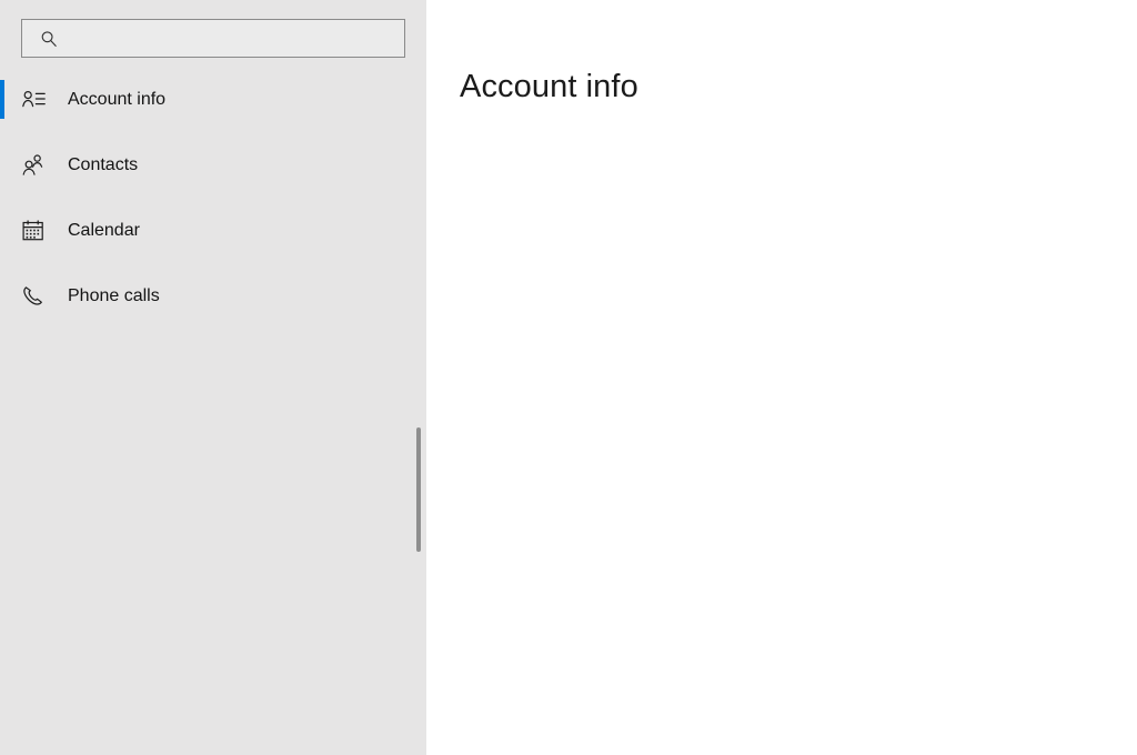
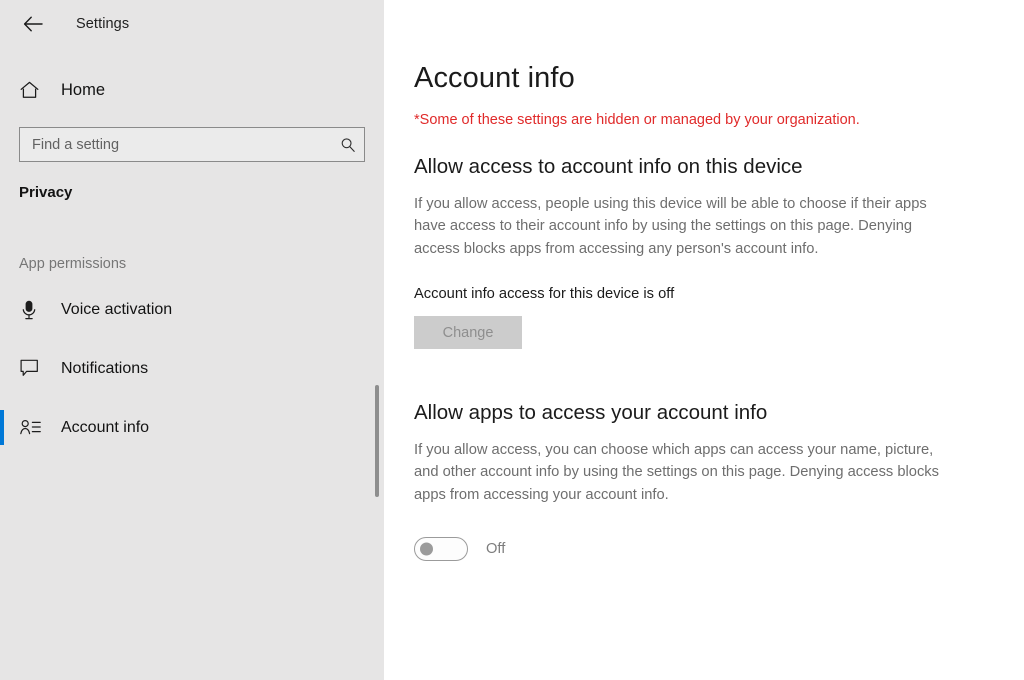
+ Settings
+ Home
+ Find a setting
+ Privacy
+ App permissions
+ Voice activation
+ Notifications
  Account info
- Contacts
- Calendar
- Phone calls
  Account info
+ *Some of these settings are hidden or managed by your organization.
+ Allow access to account info on this device
+ If you allow access, people using this device will be able to choose if their apps have access to their account info by using the settings on this page. Denying access blocks apps from accessing any person's account info.
+ Account info access for this device is off
+ Change
+ Allow apps to access your account info
+ If you allow access, you can choose which apps can access your name, picture, and other account info by using the settings on this page. Denying access blocks apps from accessing your account info.
+ Off
